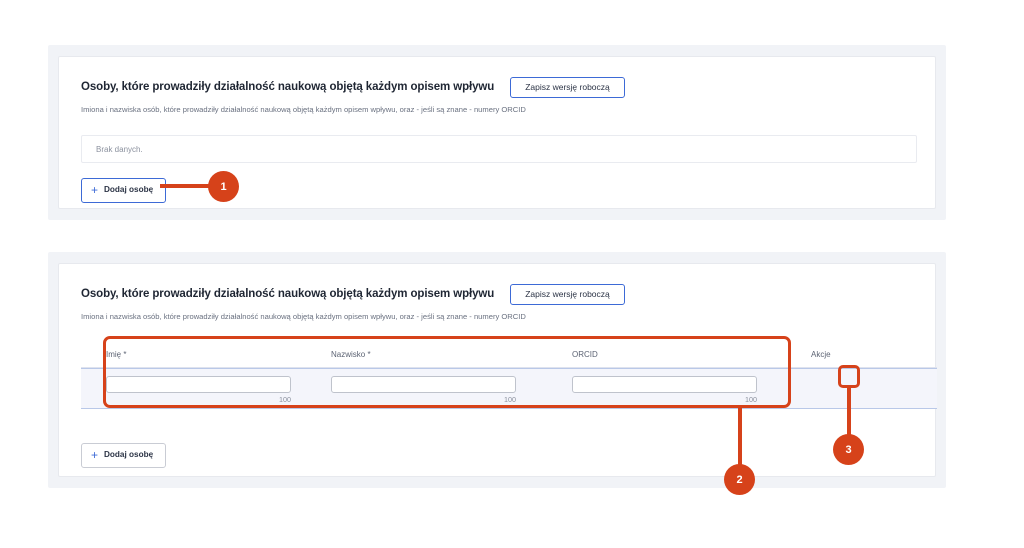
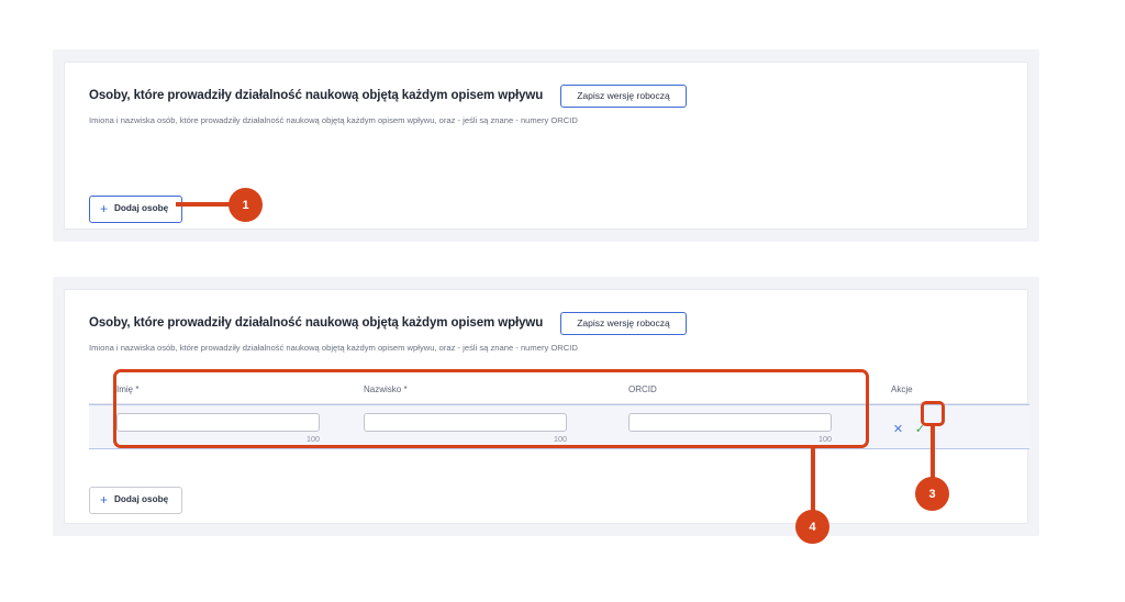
  Osoby, które prowadziły działalność naukową objętą każdym opisem wpływu
  Zapisz wersję roboczą
  Imiona i nazwiska osób, które prowadziły działalność naukową objętą każdym opisem wpływu, oraz - jeśli są znane - numery ORCID
- Brak danych.
  +
  Dodaj osobę
  Osoby, które prowadziły działalność naukową objętą każdym opisem wpływu
  Zapisz wersję roboczą
  Imiona i nazwiska osób, które prowadziły działalność naukową objętą każdym opisem wpływu, oraz - jeśli są znane - numery ORCID
  Imię *
  Nazwisko *
  ORCID
  Akcje
  100
  100
  100
+ ✕
+ ✓
  +
  Dodaj osobę
  1
- 2
+ 4
  3
